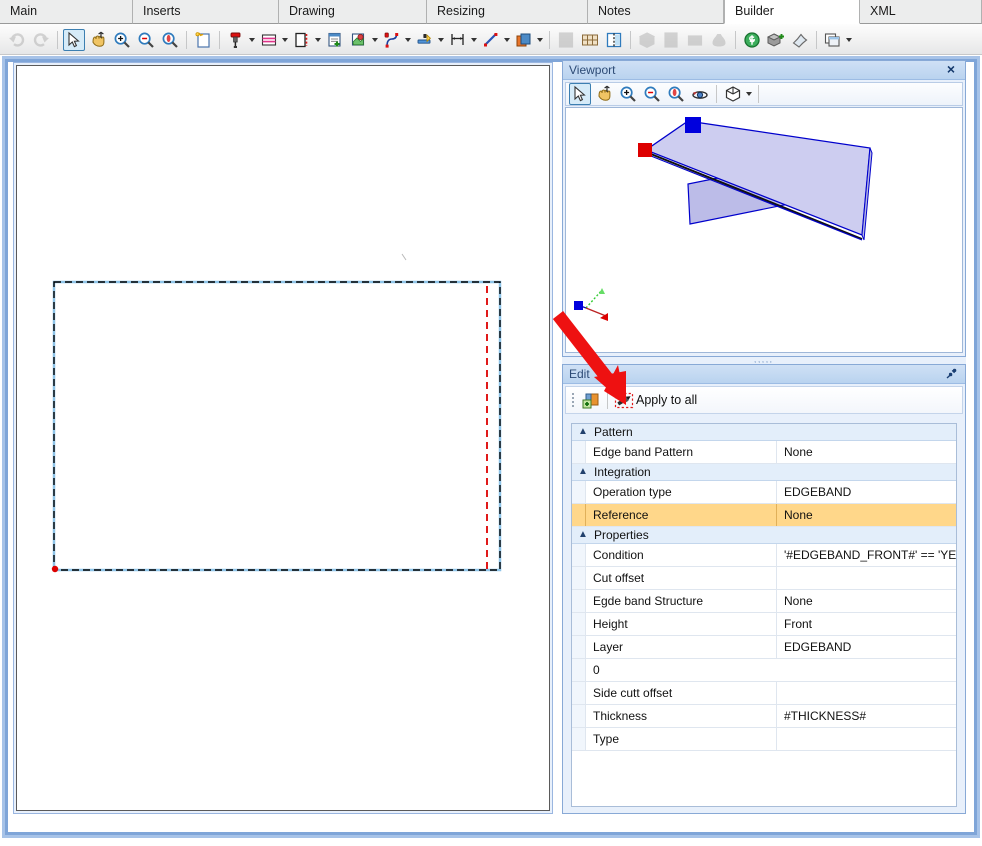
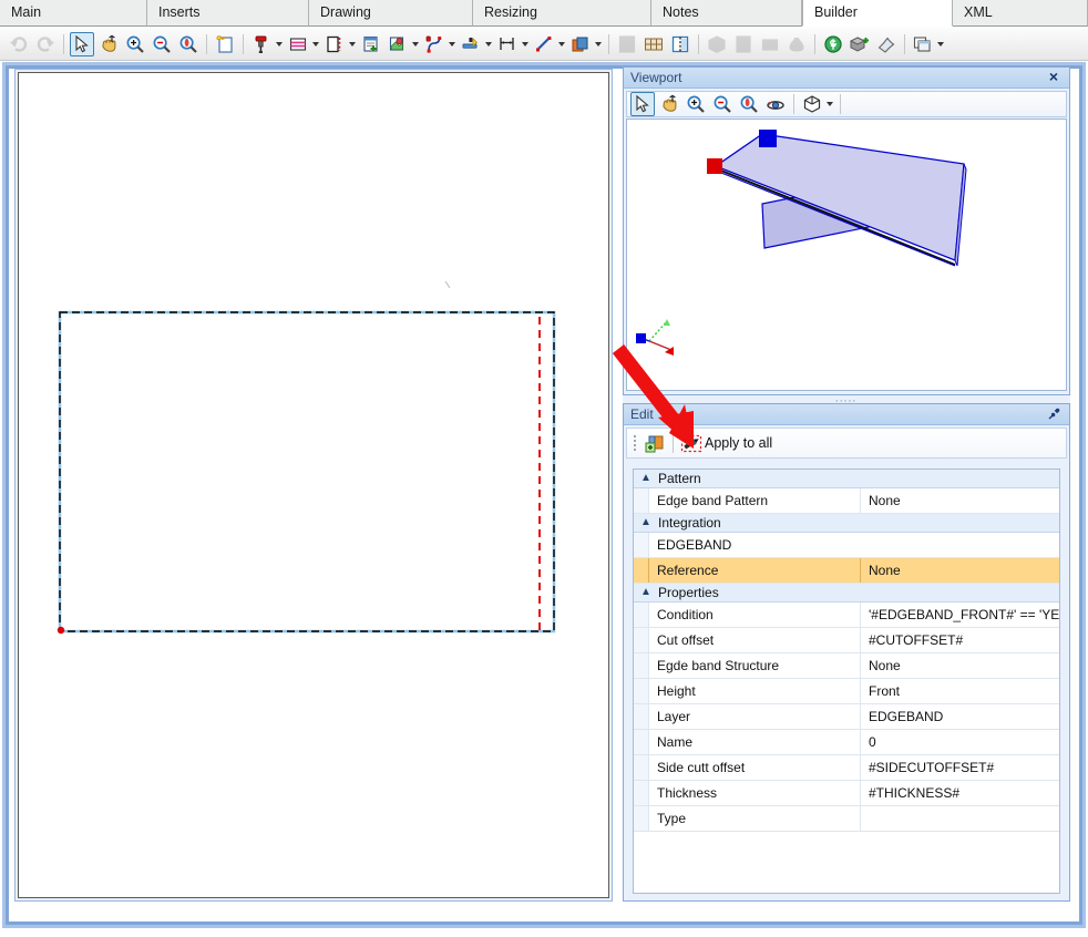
  Main
  Inserts
  Drawing
  Resizing
  Notes
  Builder
  XML
  Viewport
  ×
  Edit
  Apply to all
  ▲
  Pattern
  Edge band Pattern
  None
  ▲
  Integration
- Operation type
  EDGEBAND
  Reference
  None
  ▲
  Properties
  Condition
  '#EDGEBAND_FRONT#' == 'YE
  Cut offset
+ #CUTOFFSET#
  Egde band Structure
  None
  Height
  Front
  Layer
  EDGEBAND
+ Name
  0
  Side cutt offset
+ #SIDECUTOFFSET#
  Thickness
  #THICKNESS#
  Type
